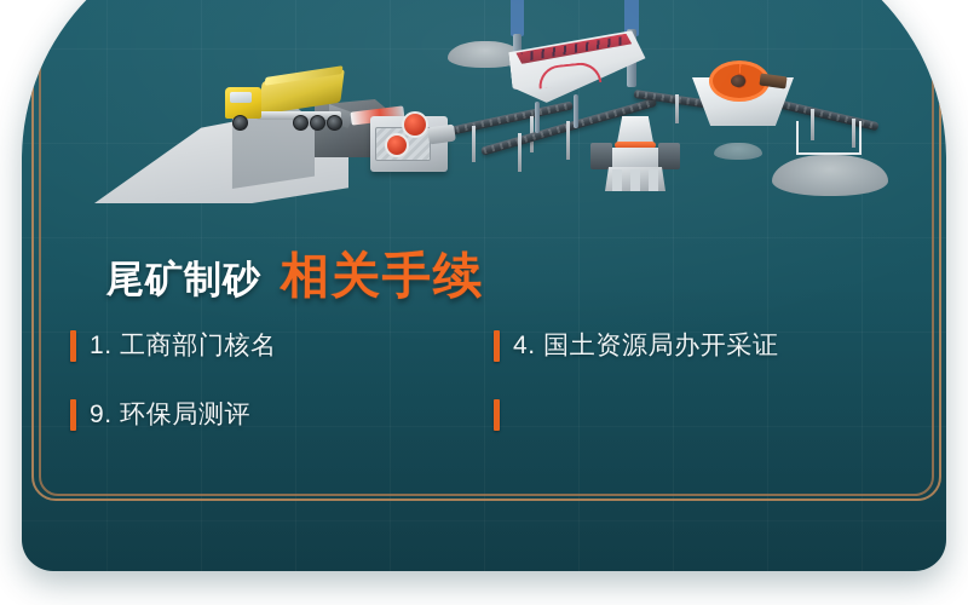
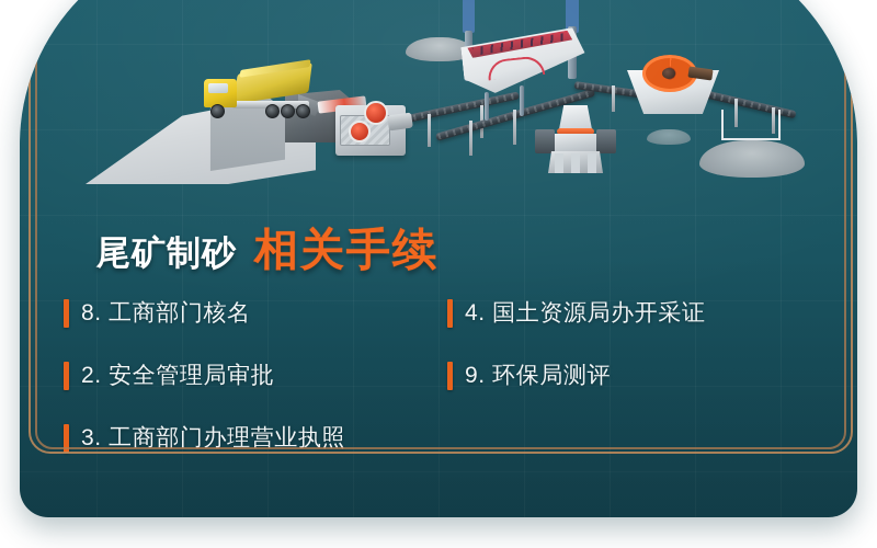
  尾矿制砂
  相关手续
- 1. 工商部门核名
+ 8. 工商部门核名
  4. 国土资源局办开采证
+ 2. 安全管理局审批
  9. 环保局测评
+ 3. 工商部门办理营业执照
